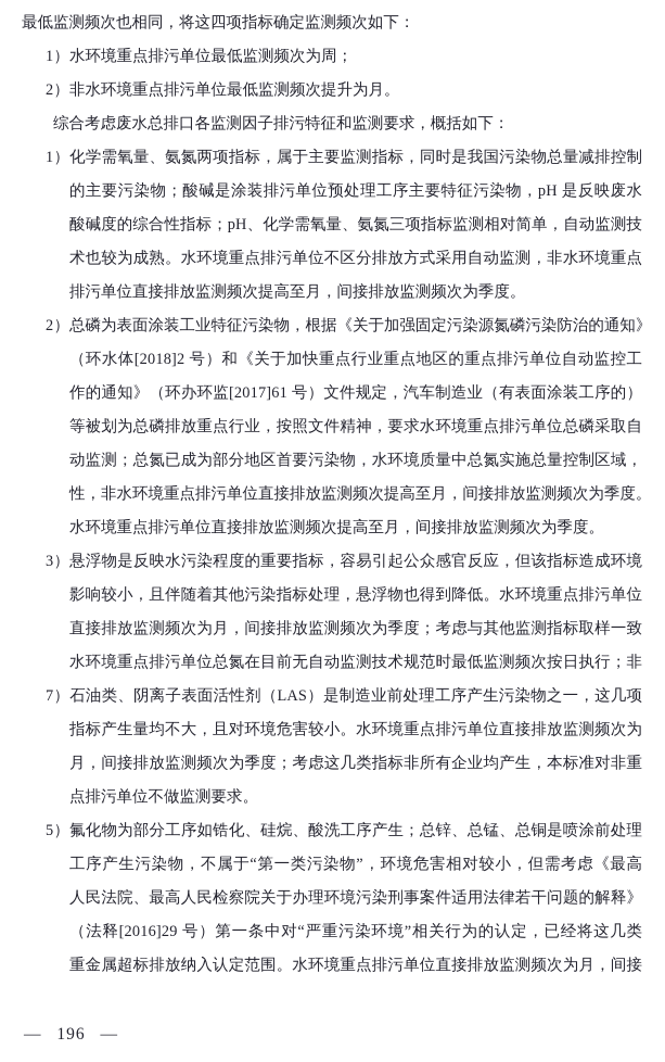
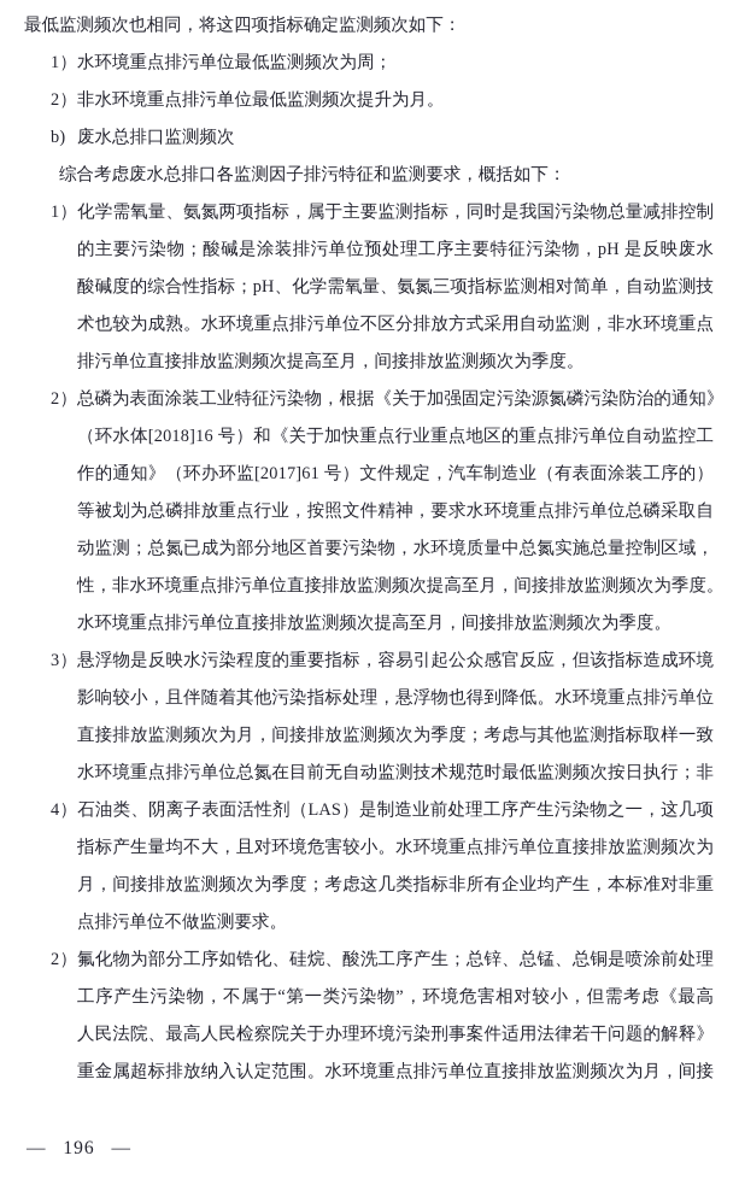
  最低监测频次也相同，将这四项指标确定监测频次如下：
  1）水环境重点排污单位最低监测频次为周；
  2）非水环境重点排污单位最低监测频次提升为月。
+ b) 废水总排口监测频次
  综合考虑废水总排口各监测因子排污特征和监测要求，概括如下：
  1）化学需氧量、氨氮两项指标，属于主要监测指标，同时是我国污染物总量减排控制
  的主要污染物；酸碱是涂装排污单位预处理工序主要特征污染物，pH 是反映废水
  酸碱度的综合性指标；pH、化学需氧量、氨氮三项指标监测相对简单，自动监测技
  术也较为成熟。水环境重点排污单位不区分排放方式采用自动监测，非水环境重点
  排污单位直接排放监测频次提高至月，间接排放监测频次为季度。
  2）总磷为表面涂装工业特征污染物，根据《关于加强固定污染源氮磷污染防治的通知》
- （环水体[2018]2 号）和《关于加快重点行业重点地区的重点排污单位自动监控工
+ （环水体[2018]16 号）和《关于加快重点行业重点地区的重点排污单位自动监控工
  作的通知》（环办环监[2017]61 号）文件规定，汽车制造业（有表面涂装工序的）
  等被划为总磷排放重点行业，按照文件精神，要求水环境重点排污单位总磷采取自
  动监测；总氮已成为部分地区首要污染物，水环境质量中总氮实施总量控制区域，
  性，非水环境重点排污单位直接排放监测频次提高至月，间接排放监测频次为季度。
  水环境重点排污单位直接排放监测频次提高至月，间接排放监测频次为季度。
  3）悬浮物是反映水污染程度的重要指标，容易引起公众感官反应，但该指标造成环境
  影响较小，且伴随着其他污染指标处理，悬浮物也得到降低。水环境重点排污单位
  直接排放监测频次为月，间接排放监测频次为季度；考虑与其他监测指标取样一致
  水环境重点排污单位总氮在目前无自动监测技术规范时最低监测频次按日执行；非
- 7）石油类、阴离子表面活性剂（LAS）是制造业前处理工序产生污染物之一，这几项
+ 4）石油类、阴离子表面活性剂（LAS）是制造业前处理工序产生污染物之一，这几项
  指标产生量均不大，且对环境危害较小。水环境重点排污单位直接排放监测频次为
  月，间接排放监测频次为季度；考虑这几类指标非所有企业均产生，本标准对非重
  点排污单位不做监测要求。
- 5）氟化物为部分工序如锆化、硅烷、酸洗工序产生；总锌、总锰、总铜是喷涂前处理
+ 2）氟化物为部分工序如锆化、硅烷、酸洗工序产生；总锌、总锰、总铜是喷涂前处理
  工序产生污染物，不属于“第一类污染物”，环境危害相对较小，但需考虑《最高
  人民法院、最高人民检察院关于办理环境污染刑事案件适用法律若干问题的解释》
- （法释[2016]29 号）第一条中对“严重污染环境”相关行为的认定，已经将这几类
  重金属超标排放纳入认定范围。水环境重点排污单位直接排放监测频次为月，间接
  — 196 —
